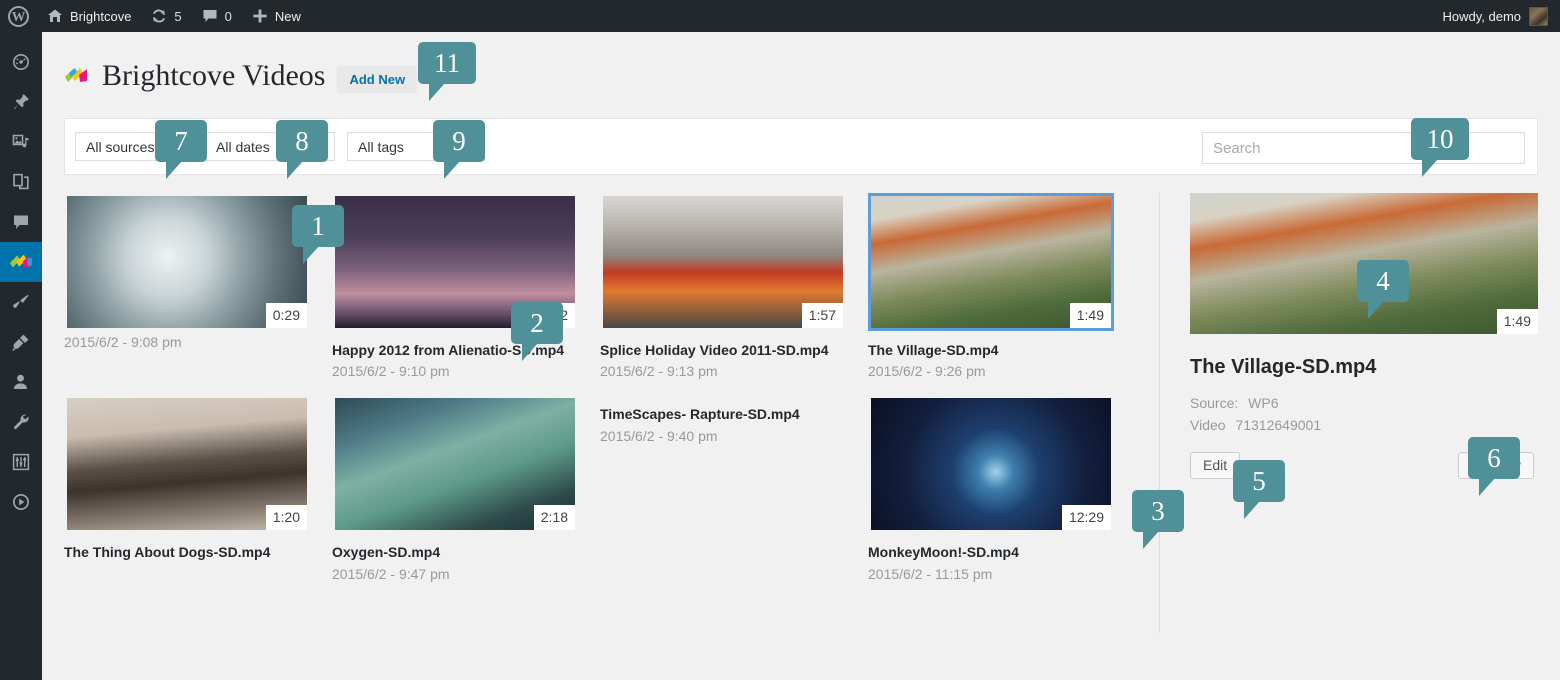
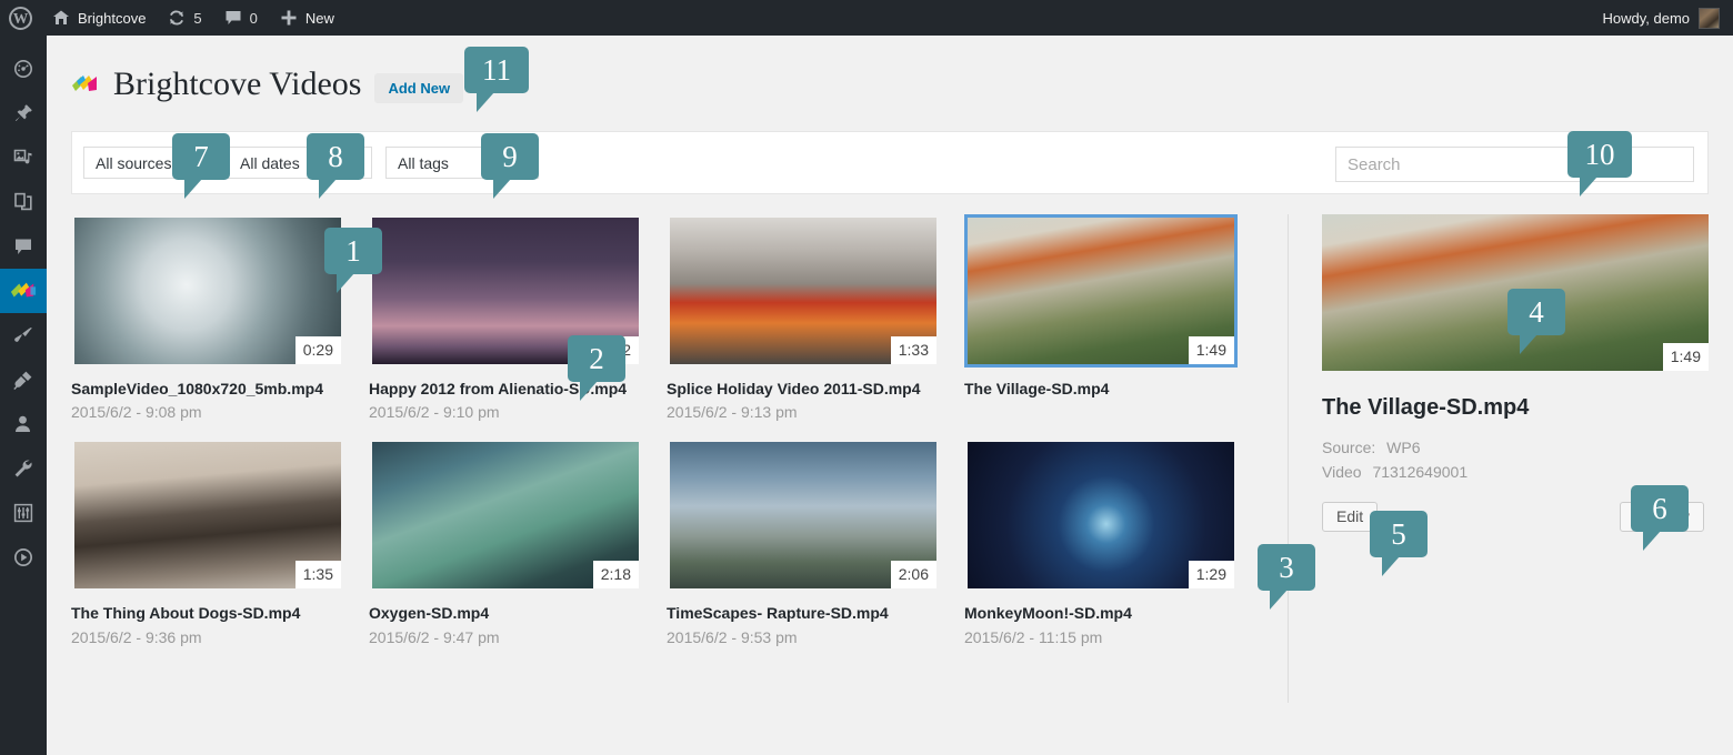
  W
  Brightcove
  5
  0
  New
  Howdy, demo
  Brightcove Videos
  Add New
  All sources
  All dates
  All tags
  Search
  0:29
+ SampleVideo_1080x720_5mb.mp4
  2015/6/2 - 9:08 pm
  Happy 2012 from Alienatio-Smp4
  2015/6/2 - 9:10 pm
- 1:57
+ 1:33
  Splice Holiday Video 2011-SD.mp4
  2015/6/2 - 9:13 pm
  1:49
  The Village-SD.mp4
- 2015/6/2 - 9:26 pm
- 1:20
+ 1:35
  The Thing About Dogs-SD.mp4
+ 2015/6/2 - 9:36 pm
  2:18
  Oxygen-SD.mp4
  2015/6/2 - 9:47 pm
+ 2:06
  TimeScapes- Rapture-SD.mp4
- 2015/6/2 - 9:40 pm
+ 2015/6/2 - 9:53 pm
- 12:29
+ 1:29
  MonkeyMoon!-SD.mp4
  2015/6/2 - 11:15 pm
  1:49
  The Village-SD.mp4
  Source: WP6
  Video 71312649001
  Edit
  1
  2
  3
  4
  5
  6
  7
  8
  9
  10
  11
